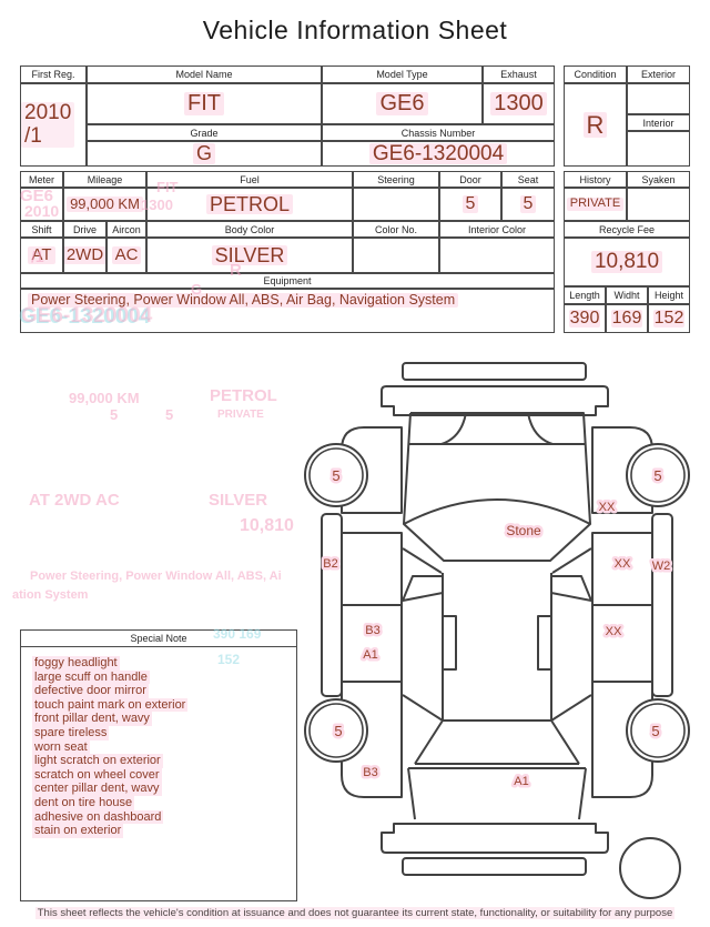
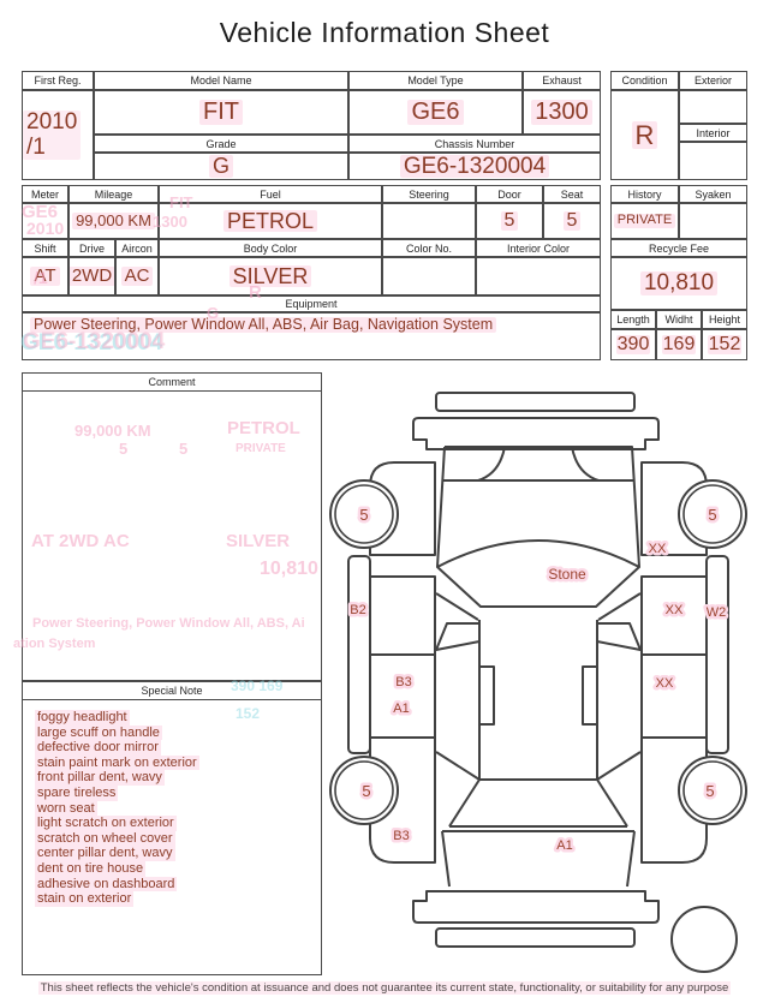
  Vehicle Information Sheet
  First Reg.
  Model Name
  Model Type
  Exhaust
  2010
  /1
  FIT
  GE6
  1300
  Grade
  Chassis Number
  G
  GE6-1320004
  Condition
  Exterior
  R
  Interior
  Meter
  Mileage
  Fuel
  Steering
  Door
  Seat
  99,000 KM
  PETROL
  5
  5
  Shift
  Drive
  Aircon
  Body Color
  Color No.
  Interior Color
  AT
  2WD
  AC
  SILVER
  Equipment
  Power Steering, Power Window All, ABS, Air Bag, Navigation System
  History
  Syaken
  PRIVATE
  Recycle Fee
  10,810
  Length
  Widht
  Height
  390
  169
  152
+ Comment
  Special Note
  foggy headlight
  large scuff on handle
  defective door mirror
- touch paint mark on exterior
+ stain paint mark on exterior
  front pillar dent, wavy
  spare tireless
  worn seat
  light scratch on exterior
  scratch on wheel cover
  center pillar dent, wavy
  dent on tire house
  adhesive on dashboard
  stain on exterior
  5
  5
  XX
  Stone
  B2
  XX
  W2
  B3
  A1
  XX
  5
  5
  B3
  A1
  GE6
  2010
  FIT
  1300
  /1
  R
  G
  GE6-1320004
  99,000 KM
  5
  5
  PETROL
  PRIVATE
  AT 2WD AC
  SILVER
  10,810
  Power Steering, Power Window All, ABS, Ai
  ation System
  390 169
  152
  This sheet reflects the vehicle's condition at issuance and does not guarantee its current state, functionality, or suitability for any purpose
